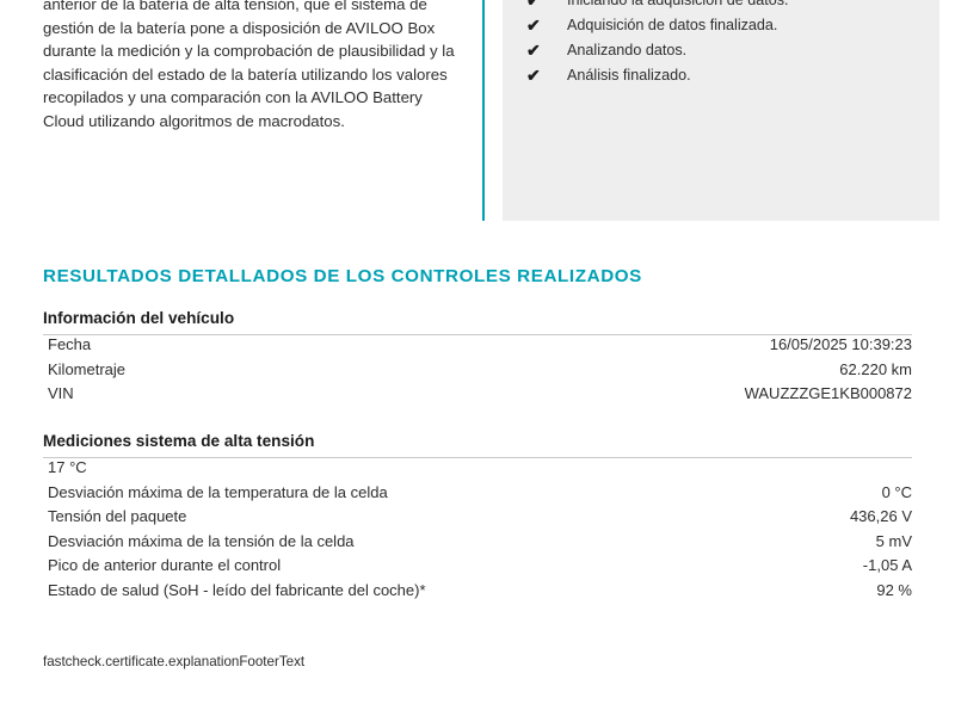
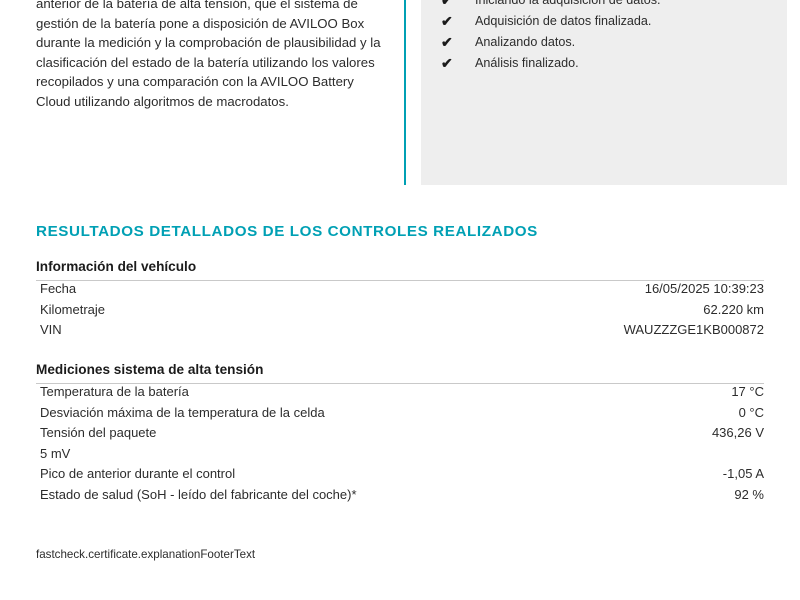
  anterior de la batería de alta tensión, que el sistema de gestión de la batería pone a disposición de AVILOO Box durante la medición y la comprobación de plausibilidad y la clasificación del estado de la batería utilizando los valores recopilados y una comparación con la AVILOO Battery Cloud utilizando algoritmos de macrodatos.
  ✔
  Iniciando la adquisición de datos.
  ✔
  Adquisición de datos finalizada.
  ✔
  Analizando datos.
  ✔
  Análisis finalizado.
  RESULTADOS DETALLADOS DE LOS CONTROLES REALIZADOS
  Información del vehículo
  Fecha
  16/05/2025 10:39:23
  Kilometraje
  62.220 km
  VIN
  WAUZZZGE1KB000872
  Mediciones sistema de alta tensión
+ Temperatura de la batería
  17 °C
  Desviación máxima de la temperatura de la celda
  0 °C
  Tensión del paquete
  436,26 V
- Desviación máxima de la tensión de la celda
  5 mV
  Pico de anterior durante el control
  -1,05 A
  Estado de salud (SoH - leído del fabricante del coche)*
  92 %
  fastcheck.certificate.explanationFooterText
